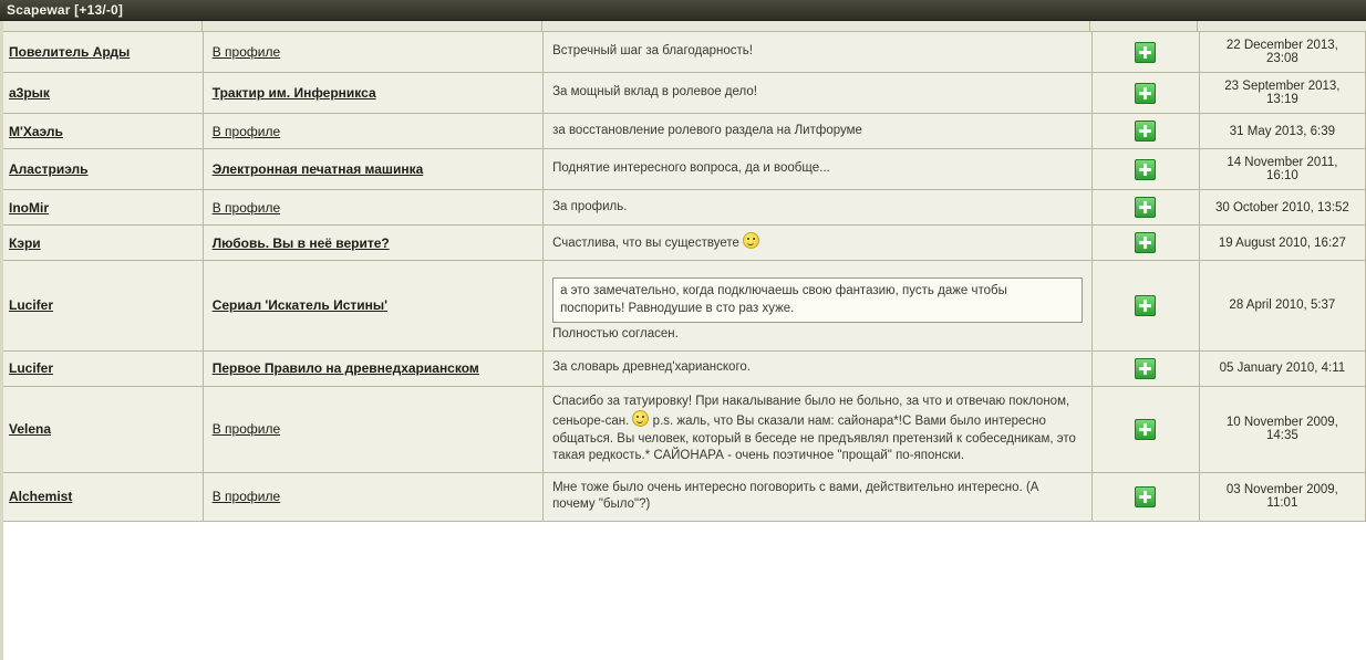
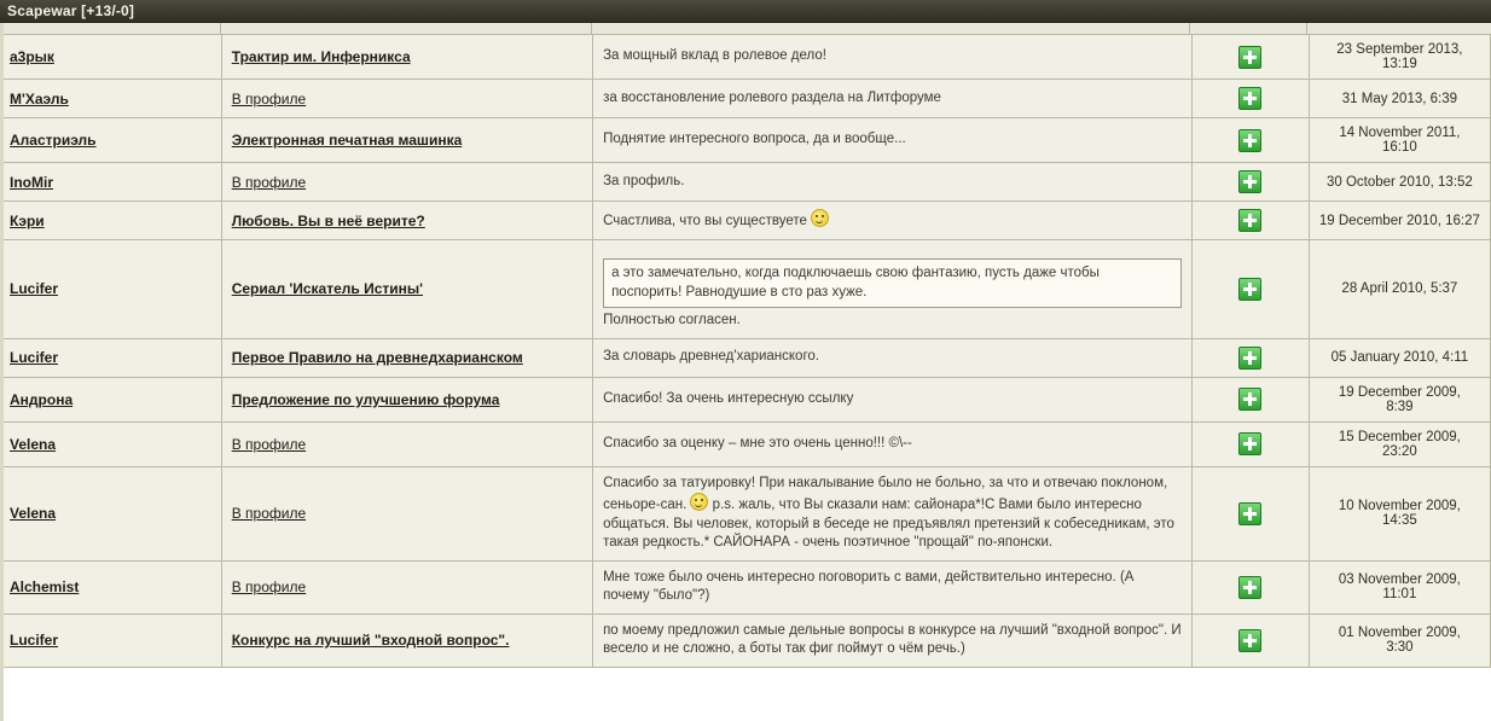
  Scapewar [+13/-0]
- Повелитель Арды	В профиле	Встречный шаг за благодарность!		22 December 2013, 23:08
  а3рык	Трактир им. Инферникса	За мощный вклад в ролевое дело!		23 September 2013, 13:19
  М'Хаэль	В профиле	за восстановление ролевого раздела на Литфоруме		31 May 2013, 6:39
  Аластриэль	Электронная печатная машинка	Поднятие интересного вопроса, да и вообще...		14 November 2011, 16:10
  InoMir	В профиле	За профиль.		30 October 2010, 13:52
- Кэри	Любовь. Вы в неё верите?	Счастлива, что вы существуете		19 August 2010, 16:27
+ Кэри	Любовь. Вы в неё верите?	Счастлива, что вы существуете		19 December 2010, 16:27
  Lucifer	Сериал 'Искатель Истины'	а это замечательно, когда подключаешь свою фантазию, пусть даже чтобы поспорить! Равнодушие в сто раз хуже. Полностью согласен.		28 April 2010, 5:37
  Lucifer	Первое Правило на древнедхарианском	За словарь древнед'харианского.		05 January 2010, 4:11
+ Андрона	Предложение по улучшению форума	Спасибо! За очень интересную ссылку		19 December 2009, 8:39
+ Velena	В профиле	Спасибо за оценку – мне это очень ценно!!! ©\--		15 December 2009, 23:20
  Velena	В профиле	Спасибо за татуировку! При накалывание было не больно, за что и отвечаю поклоном, сеньоре-сан. p.s. жаль, что Вы сказали нам: сайонара*!С Вами было интересно общаться. Вы человек, который в беседе не предъявлял претензий к собеседникам, это такая редкость.* САЙОНАРА - очень поэтичное "прощай" по-японски.		10 November 2009, 14:35
  Alchemist	В профиле	Мне тоже было очень интересно поговорить с вами, действительно интересно. (А почему "было"?)		03 November 2009, 11:01
+ Lucifer	Конкурс на лучший "входной вопрос".	по моему предложил самые дельные вопросы в конкурсе на лучший "входной вопрос". И весело и не сложно, а боты так фиг поймут о чём речь.)		01 November 2009, 3:30
